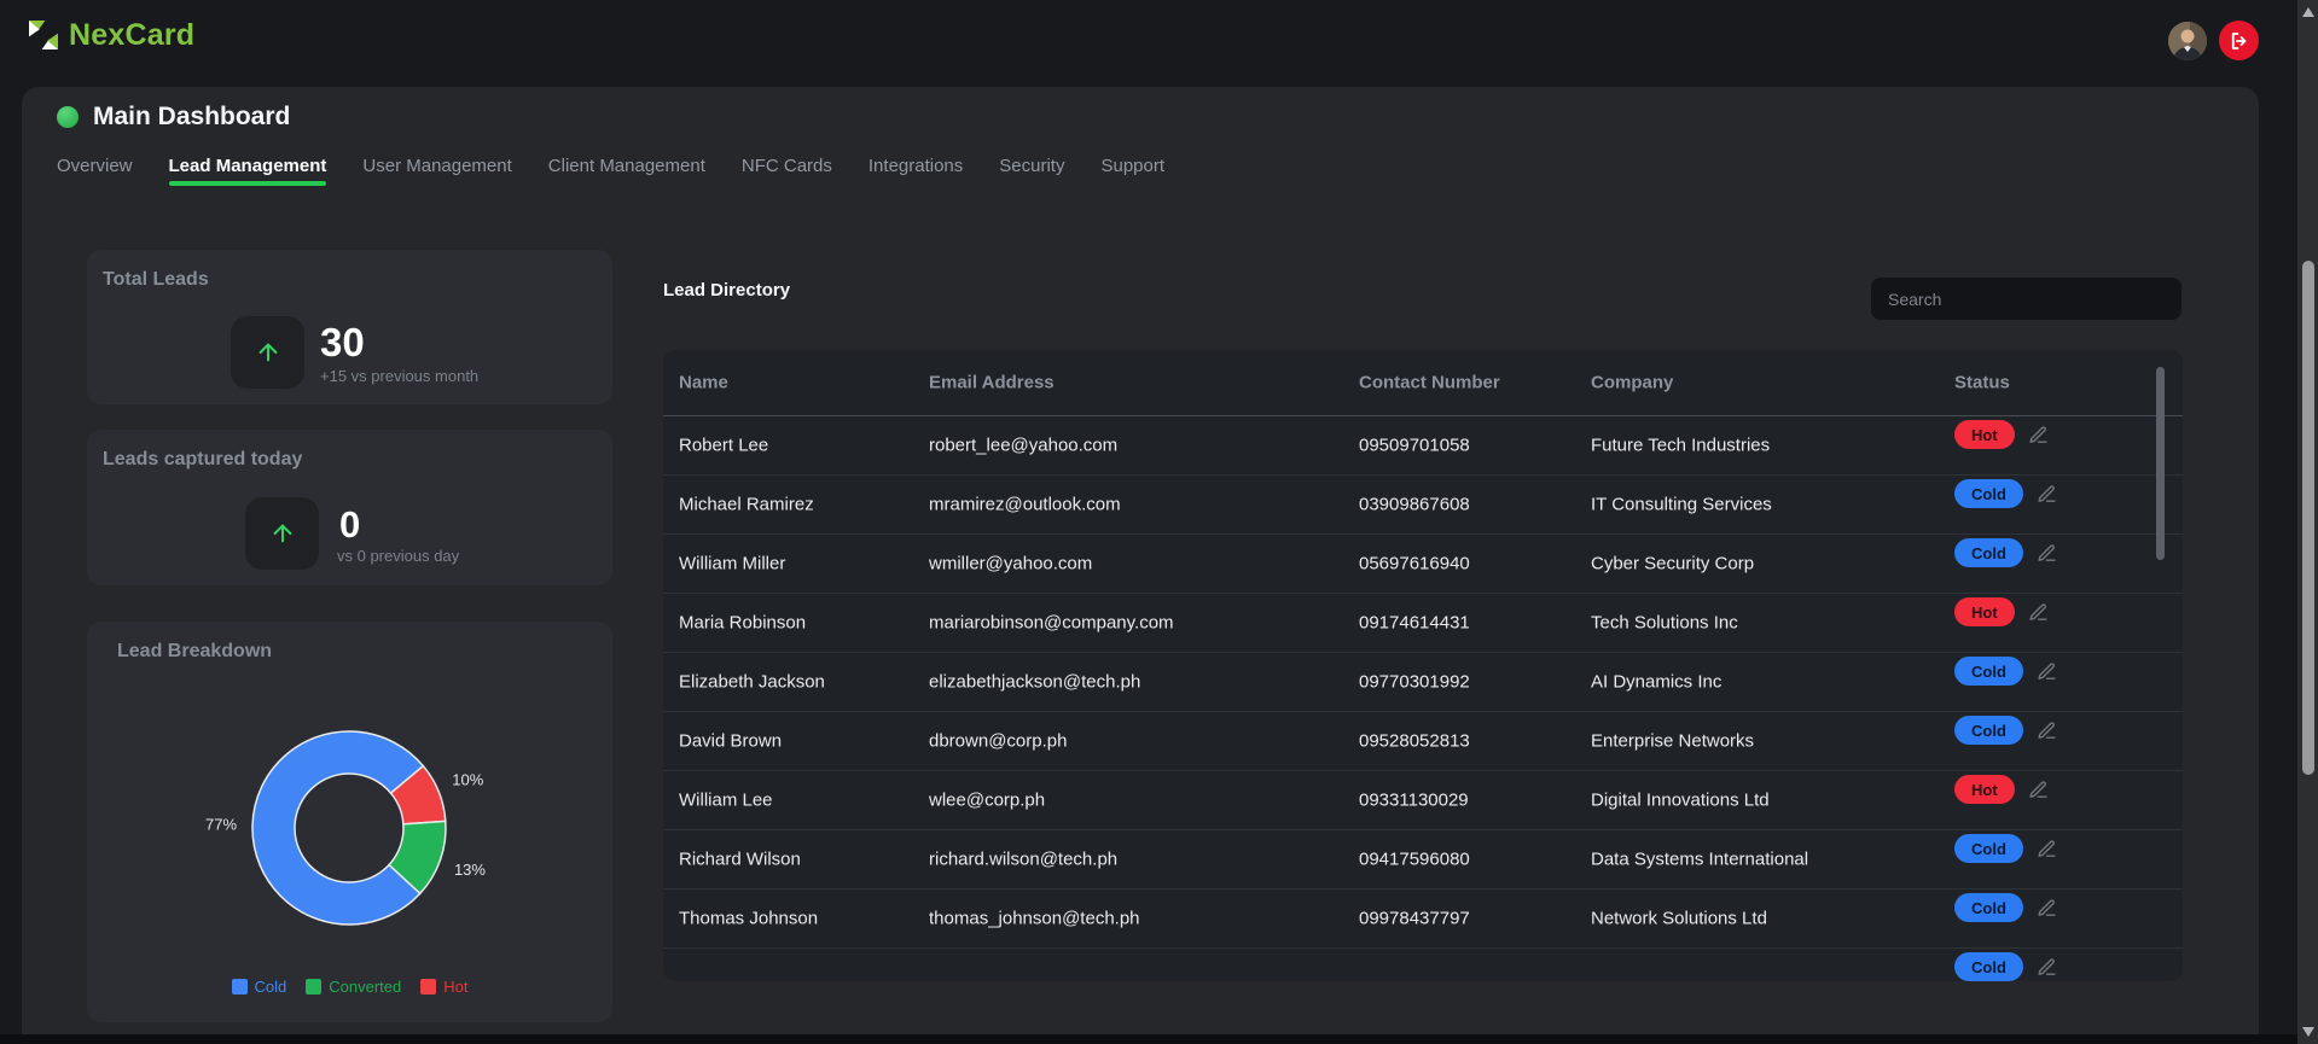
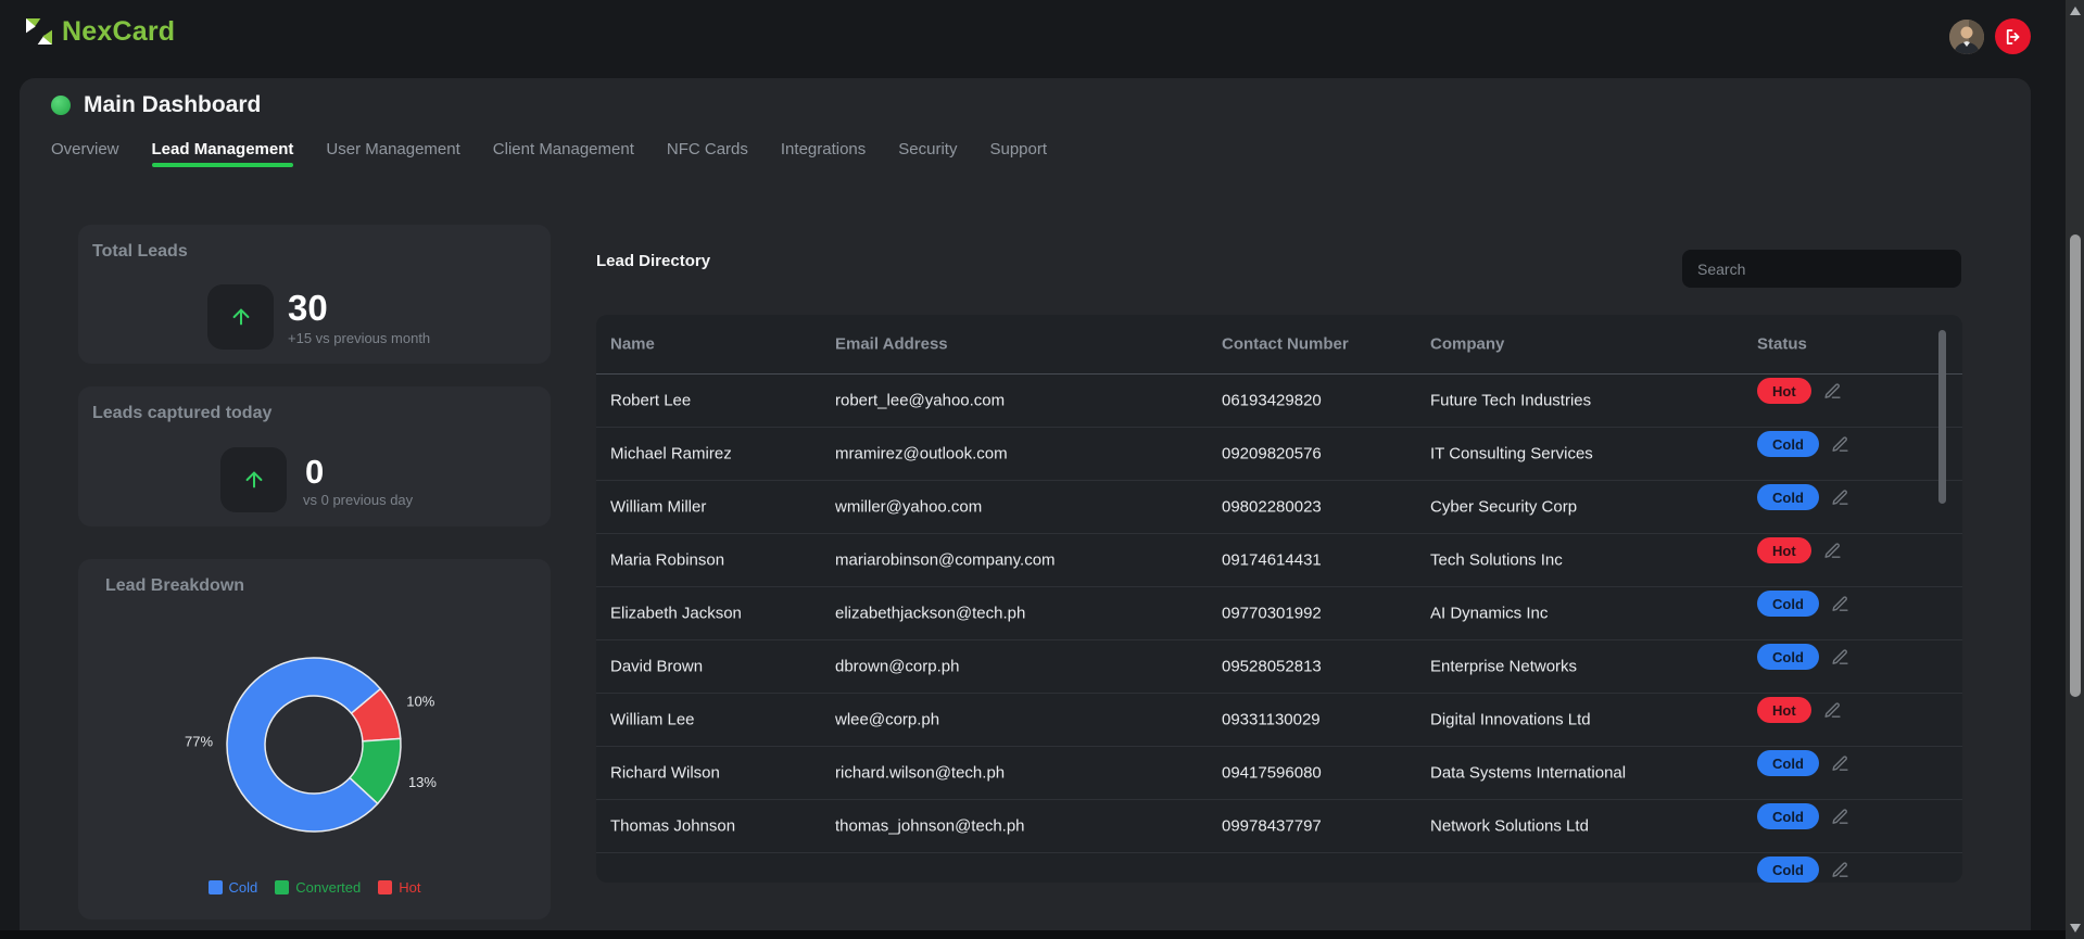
  NexCard
  Main Dashboard
  Overview
  Lead Management
  User Management
  Client Management
  NFC Cards
  Integrations
  Security
  Support
  Total Leads
  30
  +15 vs previous month
  Leads captured today
  0
  vs 0 previous day
  Lead Breakdown
  10%
  13%
  77%
  Cold
  Converted
  Hot
  Lead Directory
  Search
  Name
  Email Address
  Contact Number
  Company
  Status
  Robert Lee
  robert_lee@yahoo.com
- 09509701058
+ 06193429820
  Future Tech Industries
  Hot
  Michael Ramirez
  mramirez@outlook.com
- 03909867608
+ 09209820576
  IT Consulting Services
  Cold
  William Miller
  wmiller@yahoo.com
- 05697616940
+ 09802280023
  Cyber Security Corp
  Cold
  Maria Robinson
  mariarobinson@company.com
  09174614431
  Tech Solutions Inc
  Hot
  Elizabeth Jackson
  elizabethjackson@tech.ph
  09770301992
  AI Dynamics Inc
  Cold
  David Brown
  dbrown@corp.ph
  09528052813
  Enterprise Networks
  Cold
  William Lee
  wlee@corp.ph
  09331130029
  Digital Innovations Ltd
  Hot
  Richard Wilson
  richard.wilson@tech.ph
  09417596080
  Data Systems International
  Cold
  Thomas Johnson
  thomas_johnson@tech.ph
  09978437797
  Network Solutions Ltd
  Cold
  Cold
